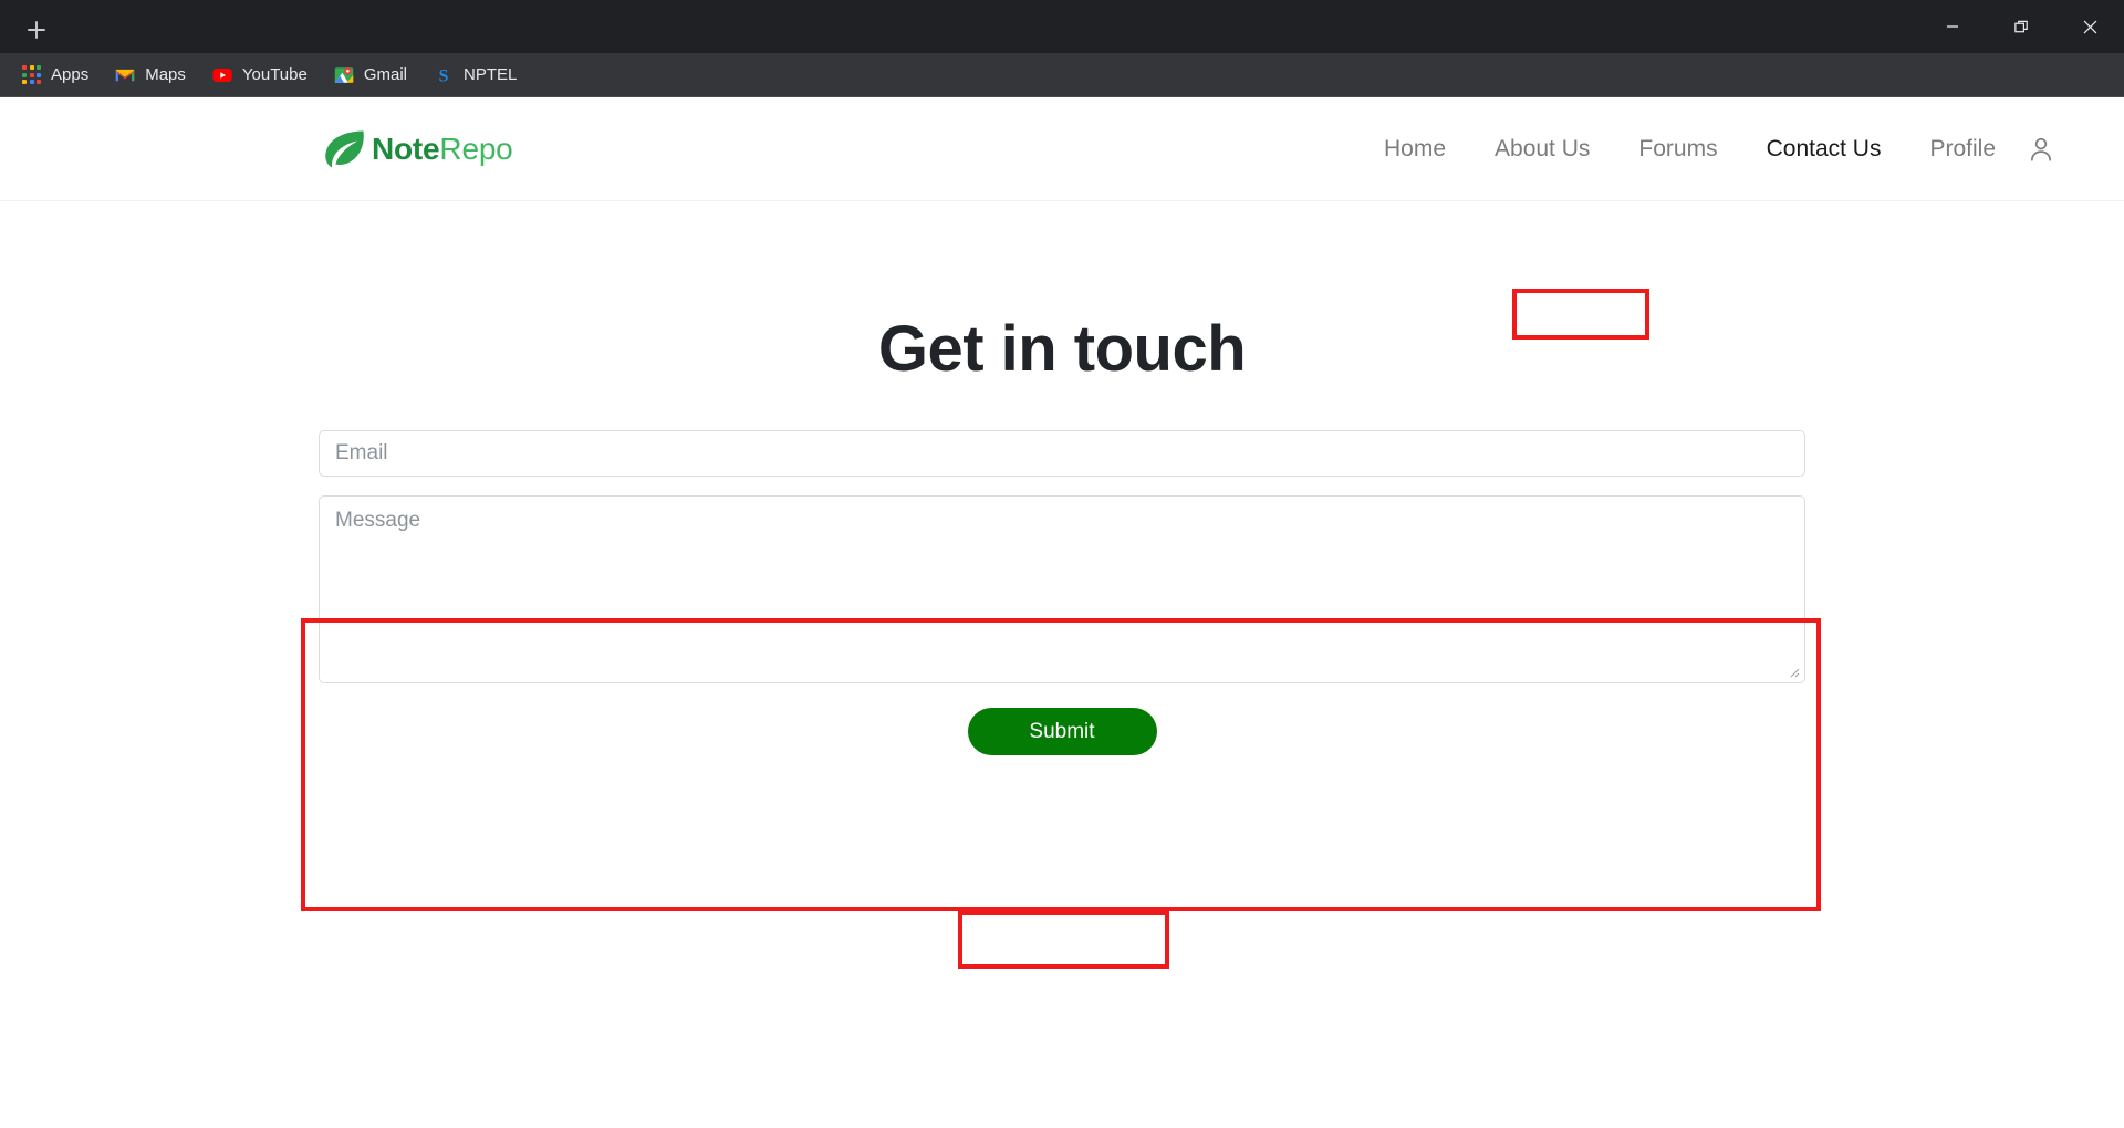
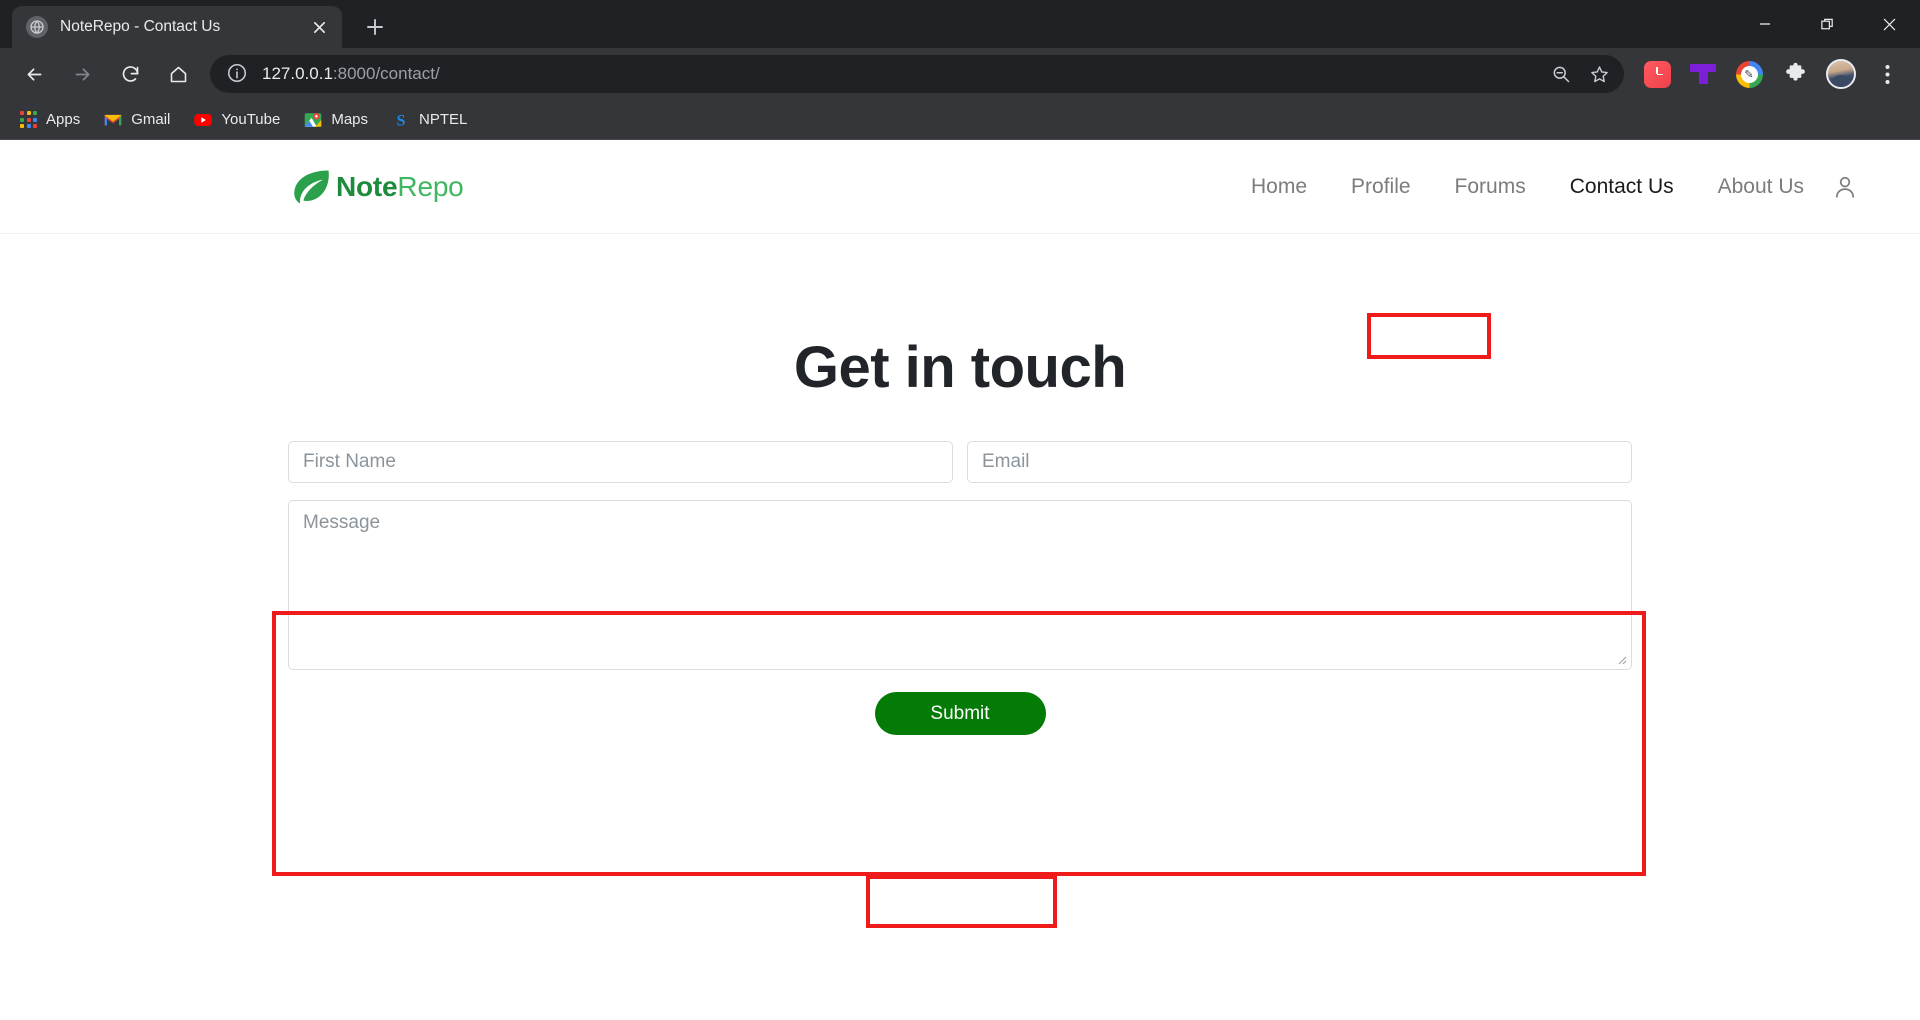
+ NoteRepo - Contact Us
+ 127.0.0.1:8000/contact/
+ ✎
  Apps
- Maps
+ Gmail
  YouTube
- Gmail
+ Maps
  S
  NPTEL
  NoteRepo
  Home
- About Us
+ Profile
  Forums
  Contact Us
- Profile
+ About Us
  Get in touch
+ First Name
  Email
  Message
  Submit
